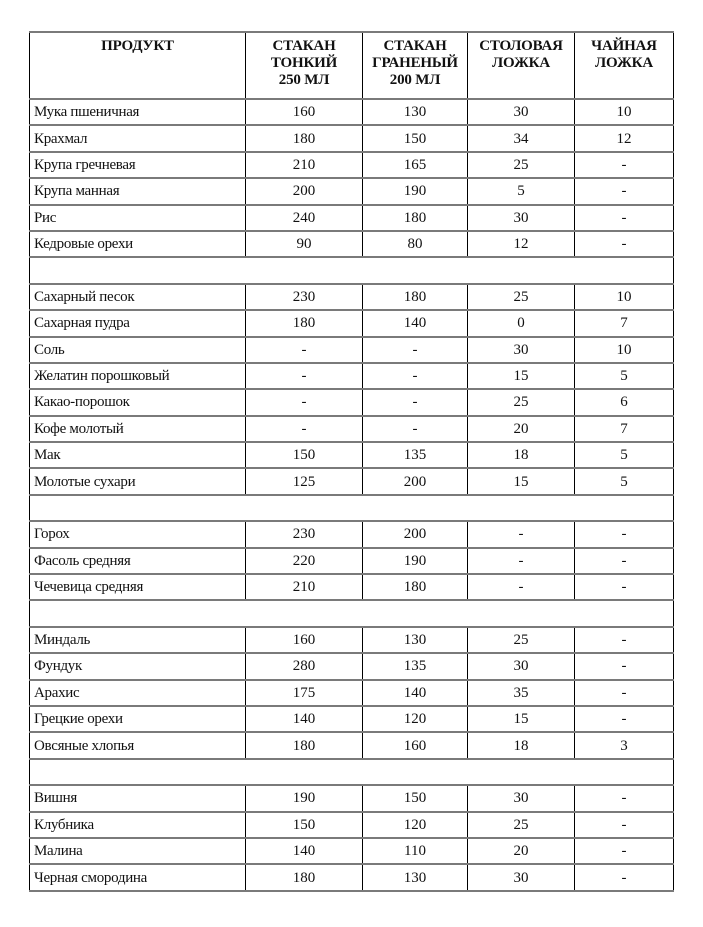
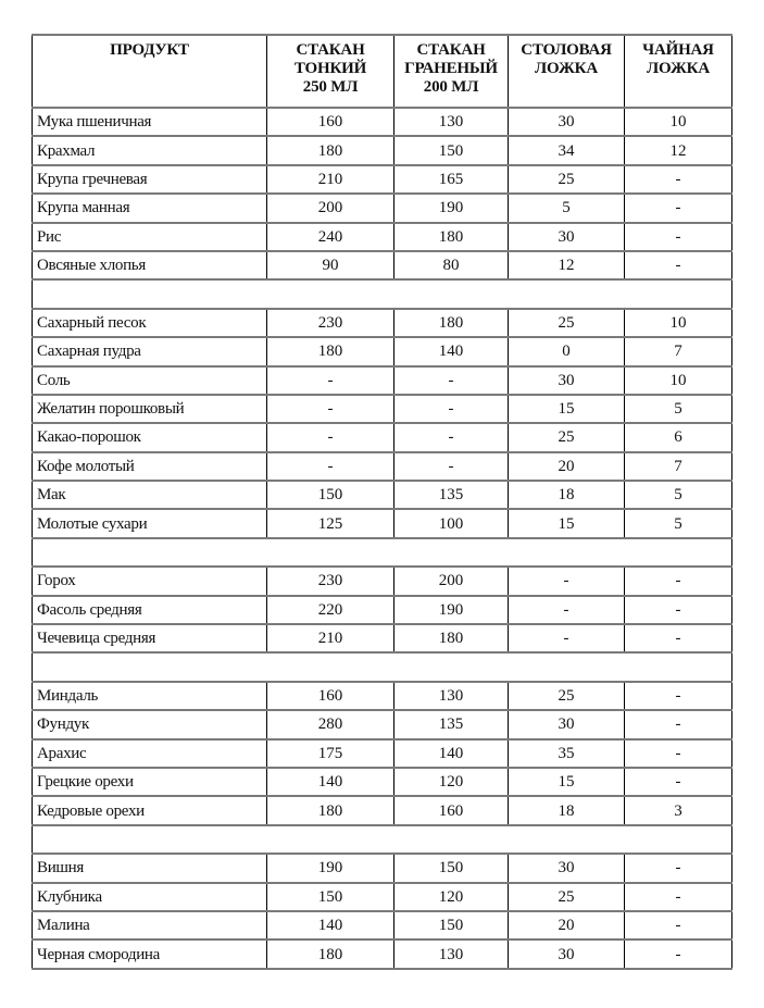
  ПРОДУКТ	СТАКАН ТОНКИЙ 250 МЛ	СТАКАН ГРАНЕНЫЙ 200 МЛ	СТОЛОВАЯ ЛОЖКА	ЧАЙНАЯ ЛОЖКА
  Мука пшеничная	160	130	30	10
  Крахмал	180	150	34	12
  Крупа гречневая	210	165	25	-
  Крупа манная	200	190	5	-
  Рис	240	180	30	-
- Кедровые орехи	90	80	12	-
+ Овсяные хлопья	90	80	12	-
  Сахарный песок	230	180	25	10
  Сахарная пудра	180	140	0	7
  Соль	-	-	30	10
  Желатин порошковый	-	-	15	5
  Какао-порошок	-	-	25	6
  Кофе молотый	-	-	20	7
  Мак	150	135	18	5
- Молотые сухари	125	200	15	5
+ Молотые сухари	125	100	15	5
  Горох	230	200	-	-
  Фасоль средняя	220	190	-	-
  Чечевица средняя	210	180	-	-
  Миндаль	160	130	25	-
  Фундук	280	135	30	-
  Арахис	175	140	35	-
  Грецкие орехи	140	120	15	-
- Овсяные хлопья	180	160	18	3
+ Кедровые орехи	180	160	18	3
  Вишня	190	150	30	-
  Клубника	150	120	25	-
- Малина	140	110	20	-
+ Малина	140	150	20	-
  Черная смородина	180	130	30	-
